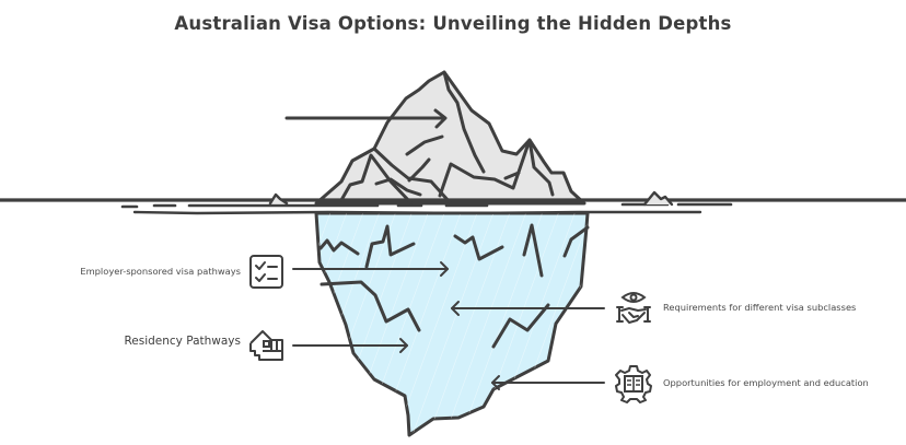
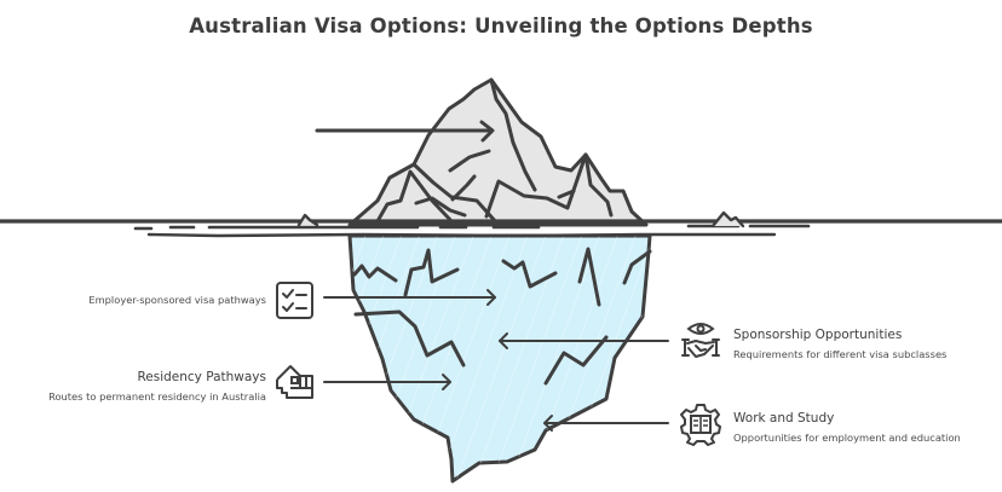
- Australian Visa Options: Unveiling the Hidden Depths
+ Australian Visa Options: Unveiling the Options Depths
  Employer-sponsored visa pathways
  Residency Pathways
+ Routes to permanent residency in Australia
+ Sponsorship Opportunities
  Requirements for different visa subclasses
+ Work and Study
  Opportunities for employment and education
